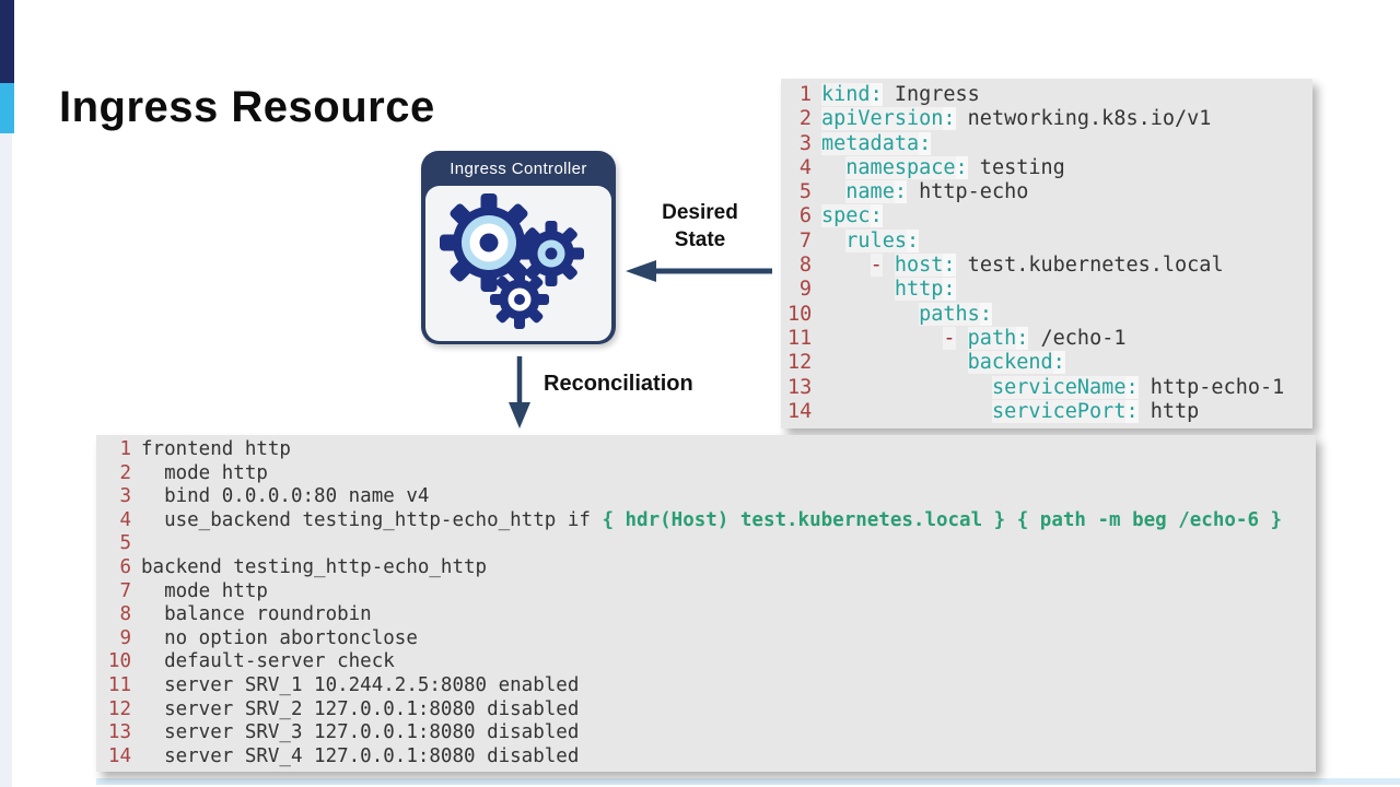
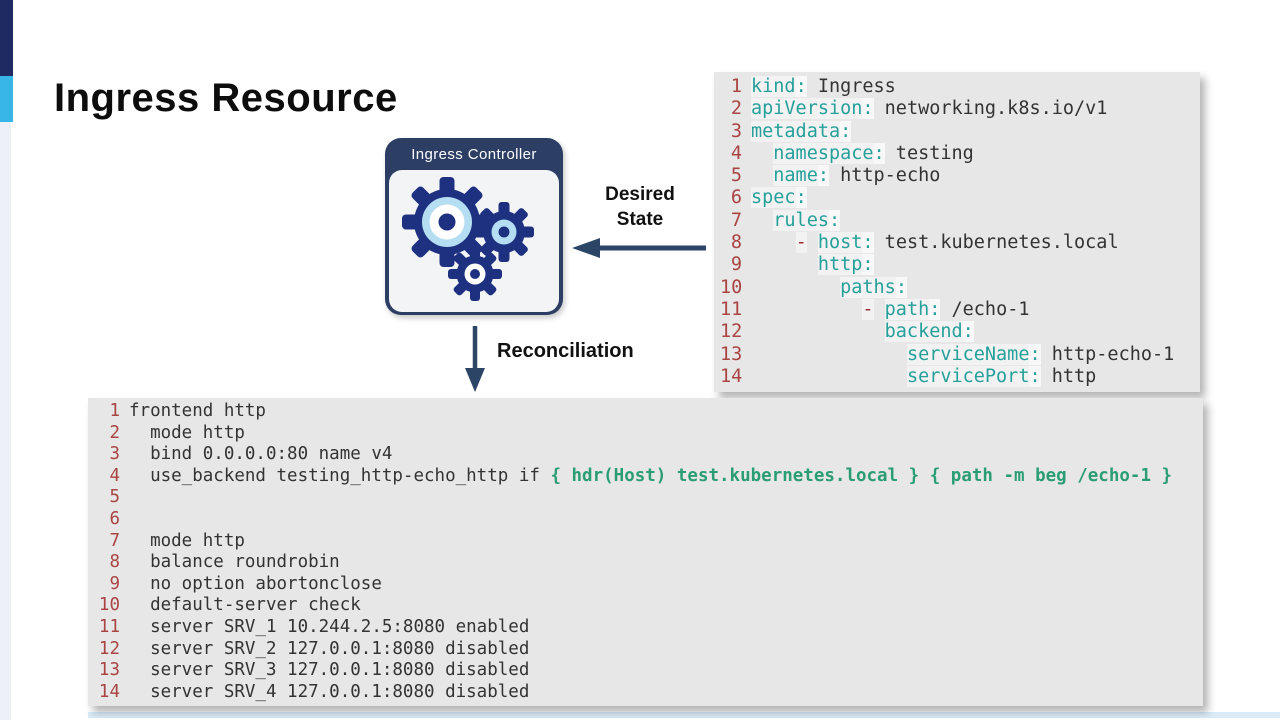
  Ingress Resource
  Ingress Controller
  Desired
  State
  Reconciliation
  1
  kind: Ingress
  2
  apiVersion: networking.k8s.io/v1
  3
  metadata:
  4
  namespace: testing
  5
  name: http-echo
  6
  spec:
  7
  rules:
  8
  - host: test.kubernetes.local
  9
  http:
  10
  paths:
  11
  - path: /echo-1
  12
  backend:
  13
  serviceName: http-echo-1
  14
  servicePort: http
  1
  frontend http
  2
  mode http
  3
  bind 0.0.0.0:80 name v4
  4
- use_backend testing_http-echo_http if { hdr(Host) test.kubernetes.local } { path -m beg /echo-6 }
+ use_backend testing_http-echo_http if { hdr(Host) test.kubernetes.local } { path -m beg /echo-1 }
  5
  6
- backend testing_http-echo_http
  7
  mode http
  8
  balance roundrobin
  9
  no option abortonclose
  10
  default-server check
  11
  server SRV_1 10.244.2.5:8080 enabled
  12
  server SRV_2 127.0.0.1:8080 disabled
  13
  server SRV_3 127.0.0.1:8080 disabled
  14
  server SRV_4 127.0.0.1:8080 disabled
